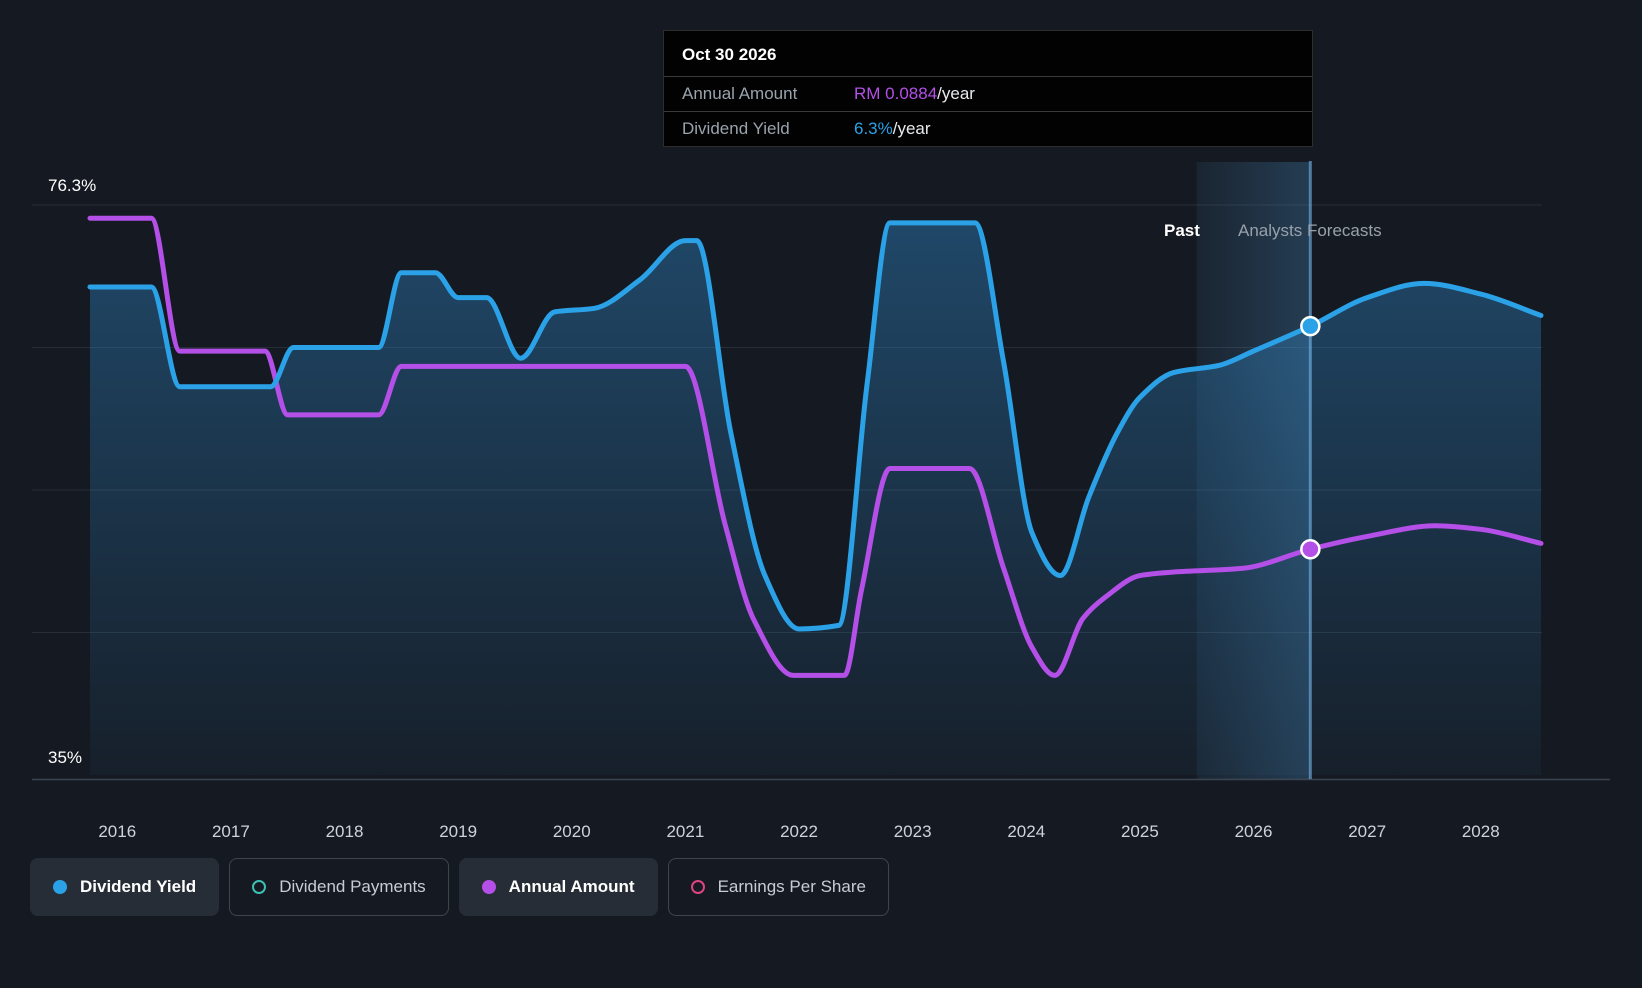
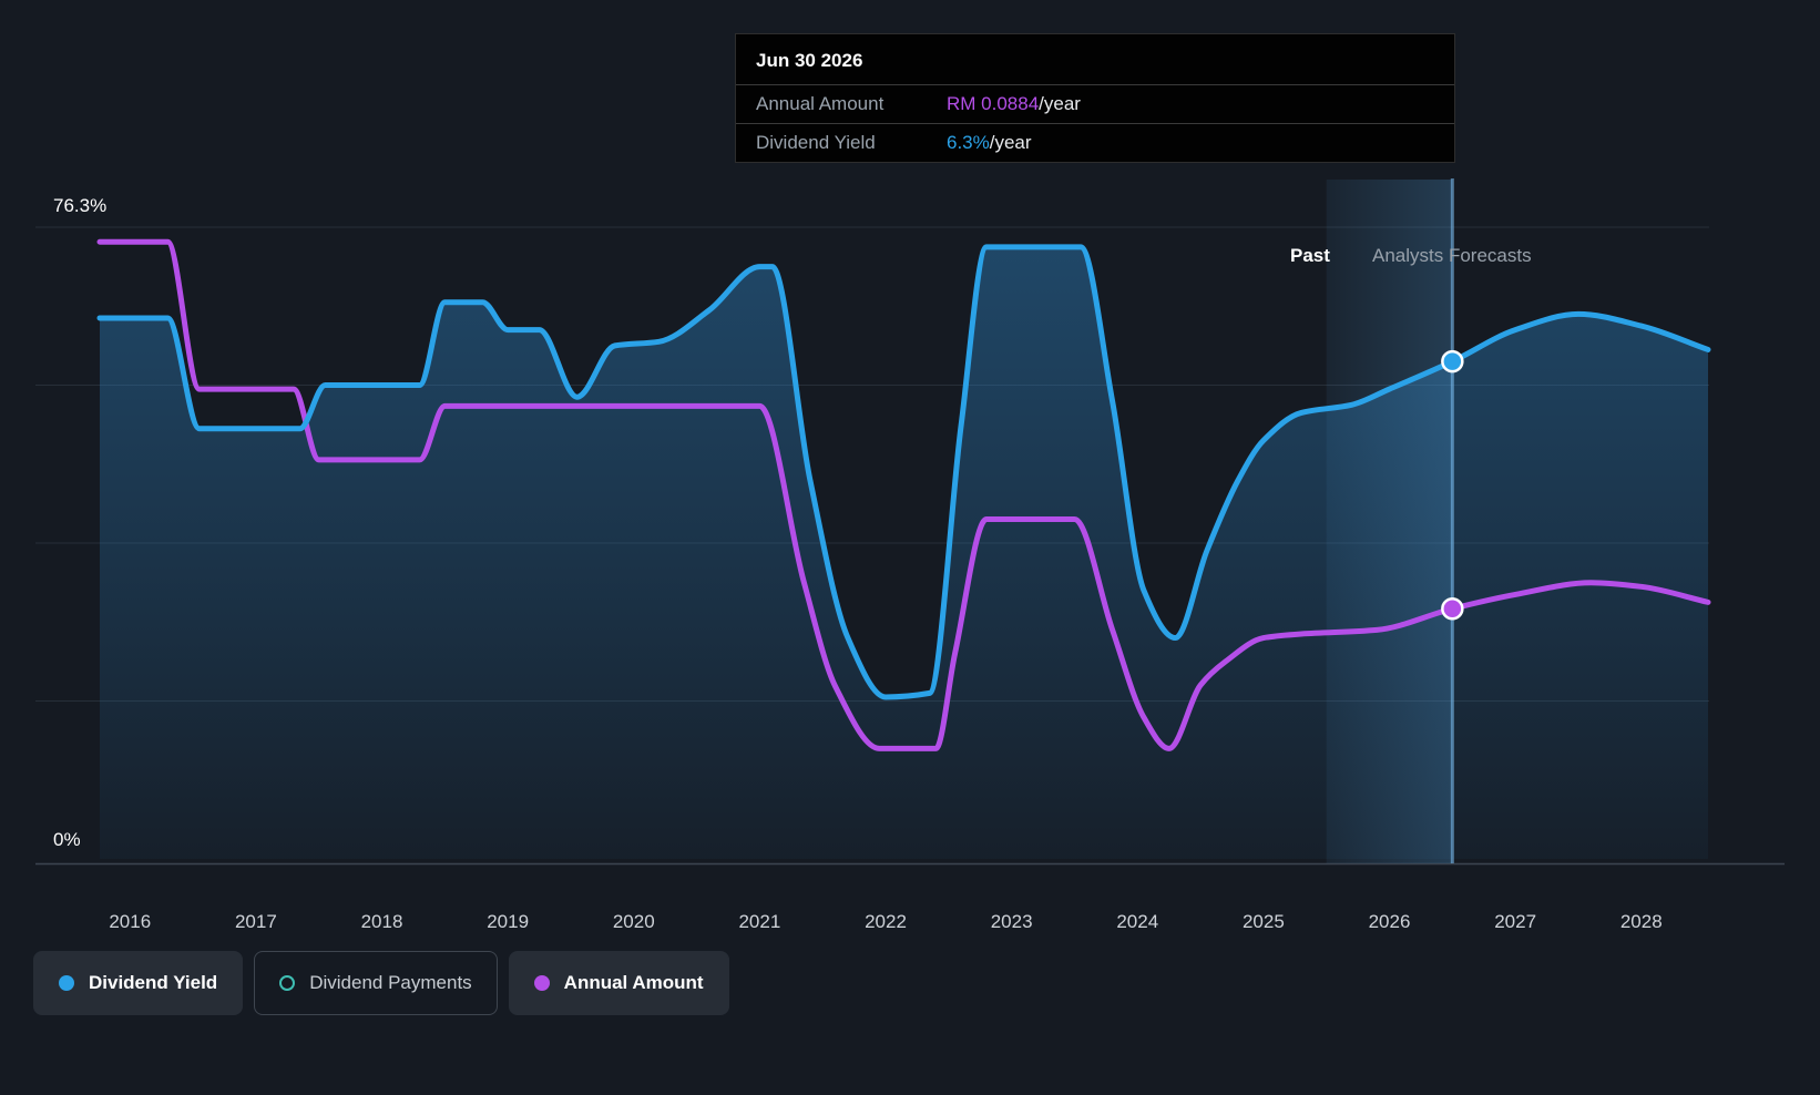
  76.3%
- 35%
+ 0%
  Past
  Analysts Forecasts
  2016
  2017
  2018
  2019
  2020
  2021
  2022
  2023
  2024
  2025
  2026
  2027
  2028
- Oct 30 2026
+ Jun 30 2026
  Annual Amount
  RM 0.0884
  /year
  Dividend Yield
  6.3%
  /year
  Dividend Yield
  Dividend Payments
  Annual Amount
- Earnings Per Share
